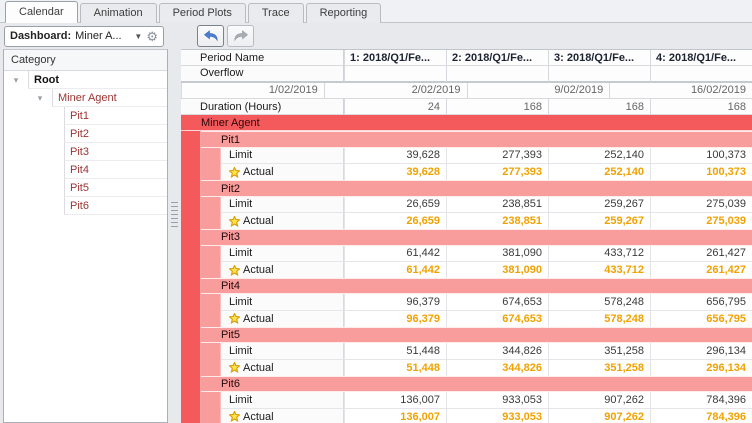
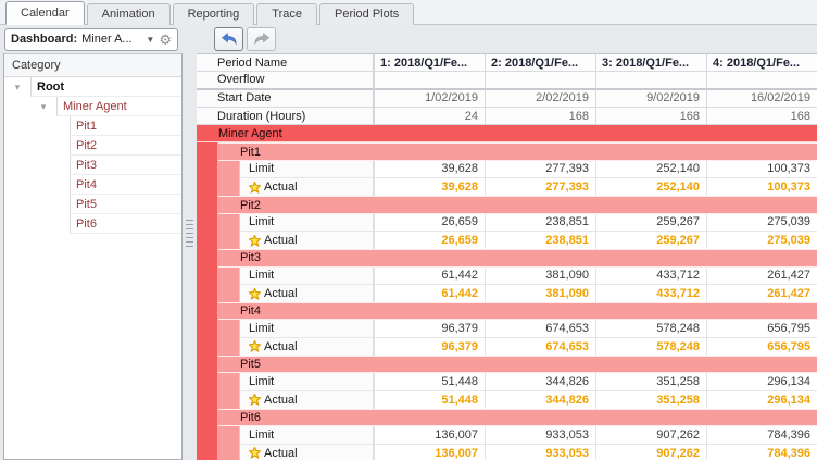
  Calendar
  Animation
- Period Plots
+ Reporting
  Trace
- Reporting
+ Period Plots
  Dashboard:
  Miner A...
  ▼
  ⚙
  Category
  ▾
  Root
  ▾
  Miner Agent
  Pit1
  Pit2
  Pit3
  Pit4
  Pit5
  Pit6
  Period Name
  1: 2018/Q1/Fe...
  2: 2018/Q1/Fe...
  3: 2018/Q1/Fe...
  4: 2018/Q1/Fe...
  Overflow
+ Start Date
  1/02/2019
  2/02/2019
  9/02/2019
  16/02/2019
  Duration (Hours)
  24
  168
  168
  168
  Miner Agent
  Pit1
  Limit
  39,628
  277,393
  252,140
  100,373
  Actual
  39,628
  277,393
  252,140
  100,373
  Pit2
  Limit
  26,659
  238,851
  259,267
  275,039
  Actual
  26,659
  238,851
  259,267
  275,039
  Pit3
  Limit
  61,442
  381,090
  433,712
  261,427
  Actual
  61,442
  381,090
  433,712
  261,427
  Pit4
  Limit
  96,379
  674,653
  578,248
  656,795
  Actual
  96,379
  674,653
  578,248
  656,795
  Pit5
  Limit
  51,448
  344,826
  351,258
  296,134
  Actual
  51,448
  344,826
  351,258
  296,134
  Pit6
  Limit
  136,007
  933,053
  907,262
  784,396
  Actual
  136,007
  933,053
  907,262
  784,396
